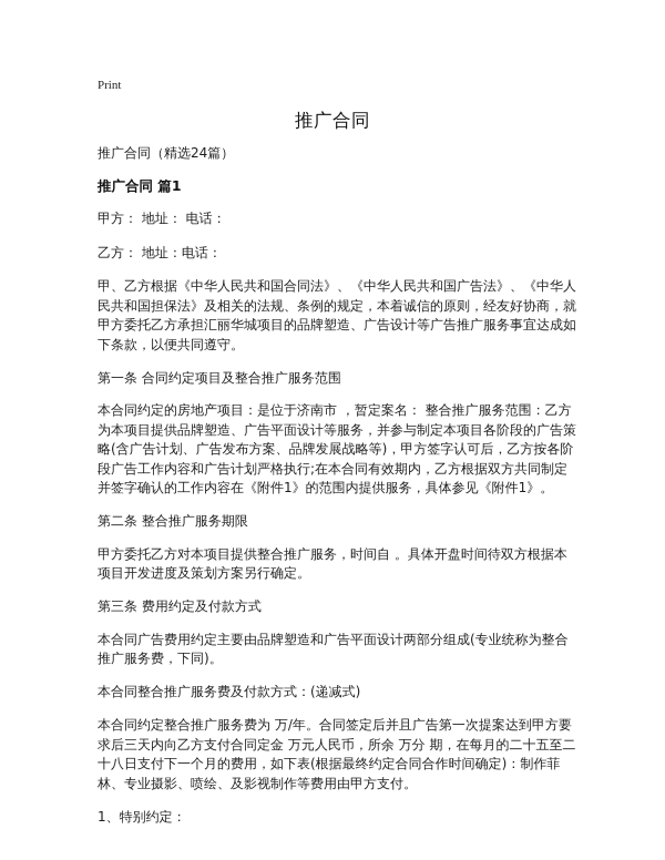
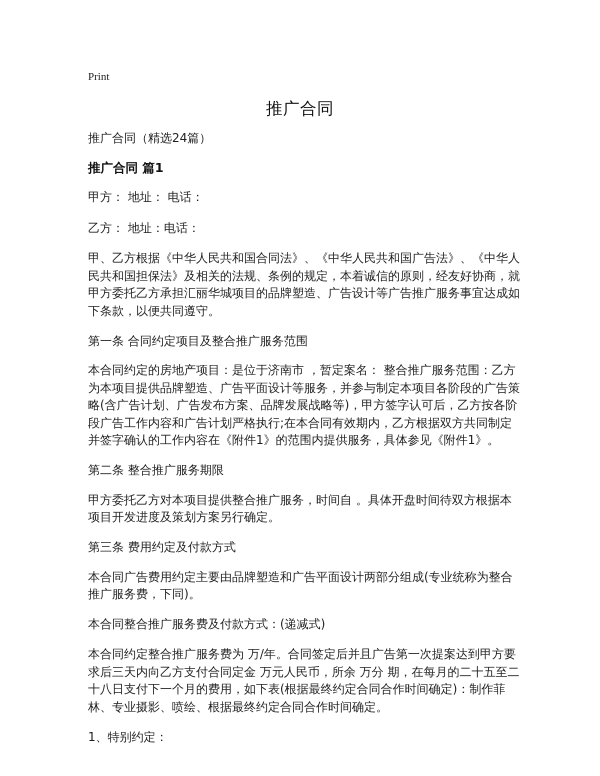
  Print
  推广合同
  推广合同（精选24篇）
  推广合同 篇1
  甲方： 地址： 电话：
  乙方： 地址：电话：
  甲、乙方根据《中华人民共和国合同法》、《中华人民共和国广告法》、《中华人民共和国担保法》及相关的法规、条例的规定，本着诚信的原则，经友好协商，就甲方委托乙方承担汇丽华城项目的品牌塑造、广告设计等广告推广服务事宜达成如下条款，以便共同遵守。
  第一条 合同约定项目及整合推广服务范围
  本合同约定的房地产项目：是位于济南市 ，暂定案名： 整合推广服务范围：乙方为本项目提供品牌塑造、广告平面设计等服务，并参与制定本项目各阶段的广告策略(含广告计划、广告发布方案、品牌发展战略等)，甲方签字认可后，乙方按各阶段广告工作内容和广告计划严格执行;在本合同有效期内，乙方根据双方共同制定并签字确认的工作内容在《附件1》的范围内提供服务，具体参见《附件1》。
  第二条 整合推广服务期限
  甲方委托乙方对本项目提供整合推广服务，时间自 。具体开盘时间待双方根据本项目开发进度及策划方案另行确定。
  第三条 费用约定及付款方式
  本合同广告费用约定主要由品牌塑造和广告平面设计两部分组成(专业统称为整合推广服务费，下同)。
  本合同整合推广服务费及付款方式：(递减式)
- 本合同约定整合推广服务费为 万/年。合同签定后并且广告第一次提案达到甲方要求后三天内向乙方支付合同定金 万元人民币，所余 万分 期，在每月的二十五至二十八日支付下一个月的费用，如下表(根据最终约定合同合作时间确定)：制作菲林、专业摄影、喷绘、及影视制作等费用由甲方支付。
+ 本合同约定整合推广服务费为 万/年。合同签定后并且广告第一次提案达到甲方要求后三天内向乙方支付合同定金 万元人民币，所余 万分 期，在每月的二十五至二十八日支付下一个月的费用，如下表(根据最终约定合同合作时间确定)：制作菲林、专业摄影、喷绘、根据最终约定合同合作时间确定。
  1、特别约定：
